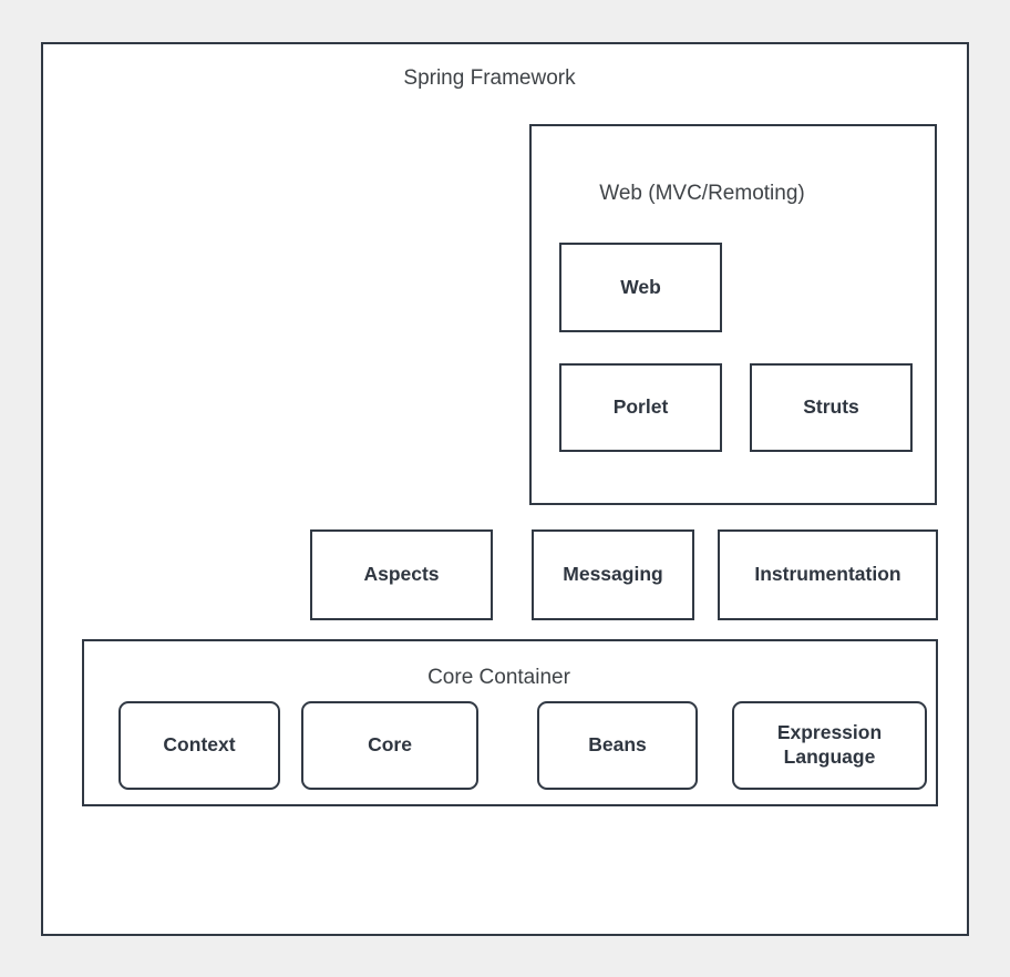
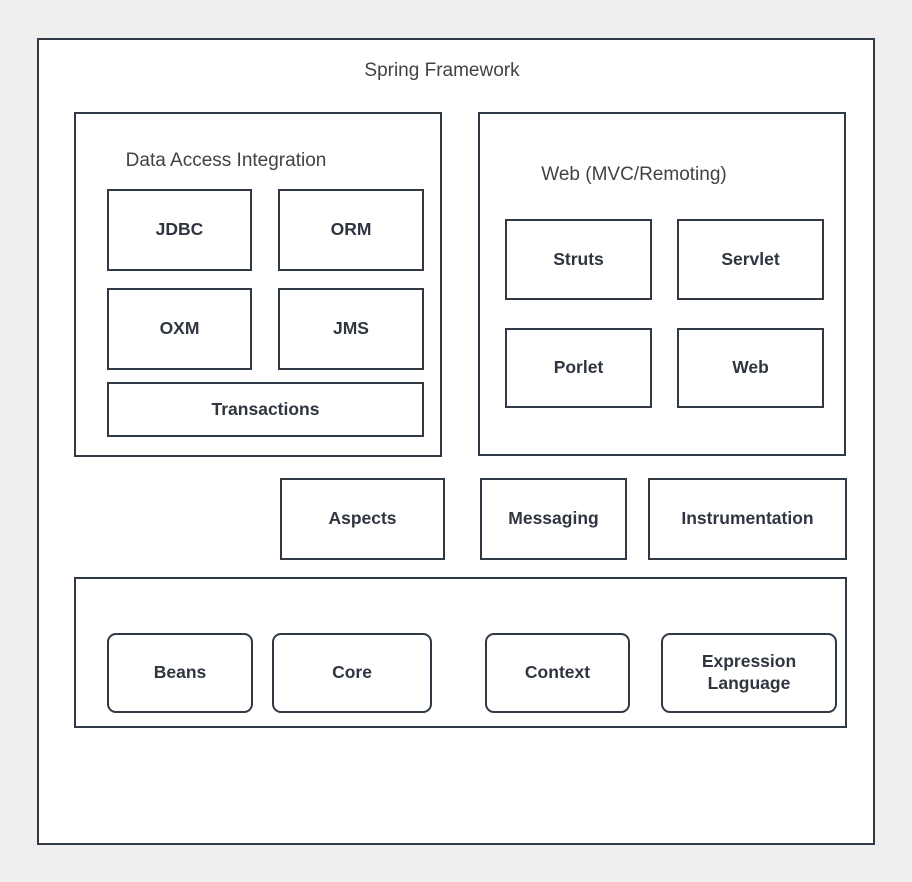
  Spring Framework
+ Data Access Integration
+ JDBC
+ ORM
+ OXM
+ JMS
+ Transactions
  Web (MVC/Remoting)
- Web
+ Struts
+ Servlet
  Porlet
- Struts
+ Web
  Aspects
  Messaging
  Instrumentation
- Core Container
- Context
+ Beans
  Core
- Beans
+ Context
  Expression Language
